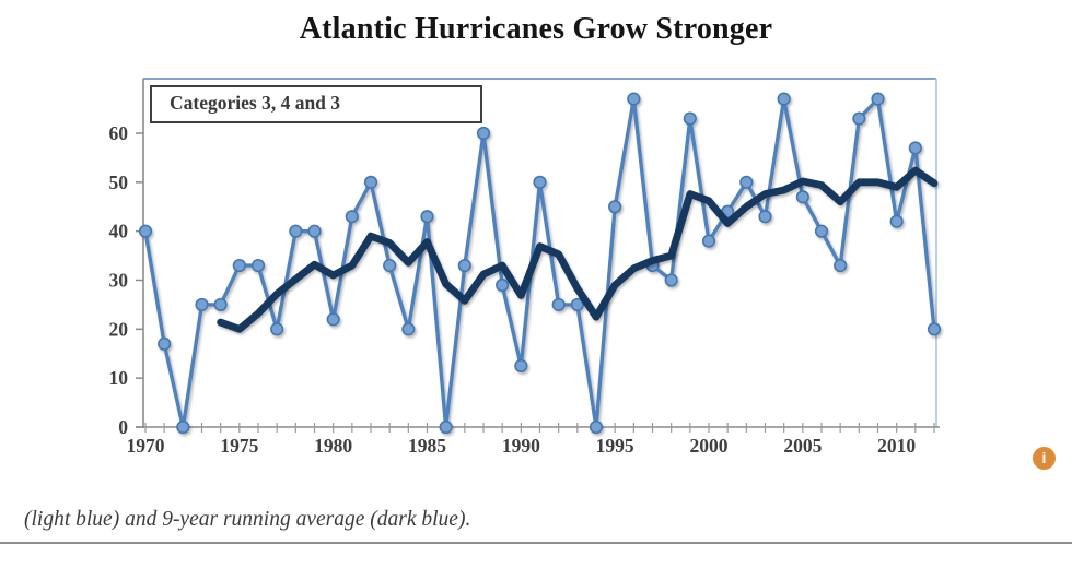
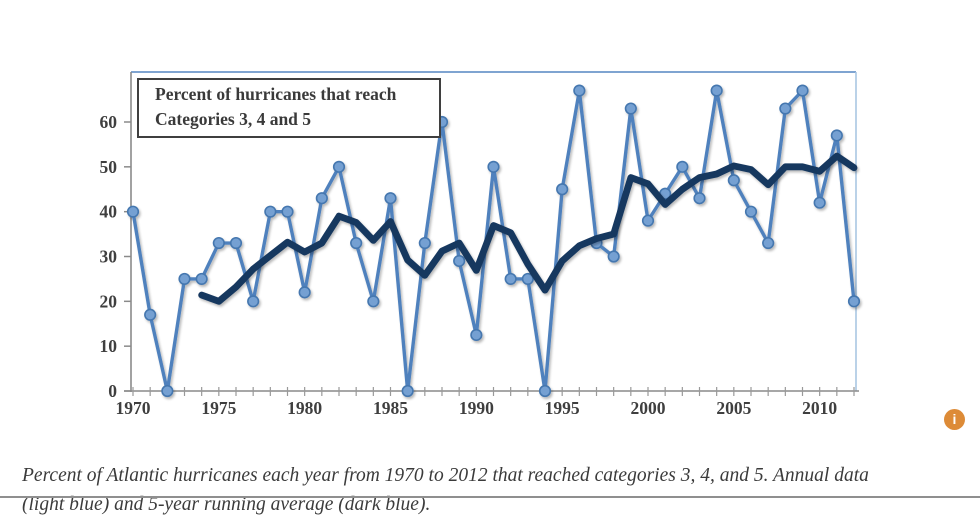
- Atlantic Hurricanes Grow Stronger
  0
  10
  20
  30
  40
  50
  60
  1970
  1975
  1980
  1985
  1990
  1995
  2000
  2005
  2010
+ Percent of hurricanes that reach
- Categories 3, 4 and 3
+ Categories 3, 4 and 5
+ Percent of Atlantic hurricanes each year from 1970 to 2012 that reached categories 3, 4, and 5. Annual data
- (light blue) and 9-year running average (dark blue).
+ (light blue) and 5-year running average (dark blue).
  i
